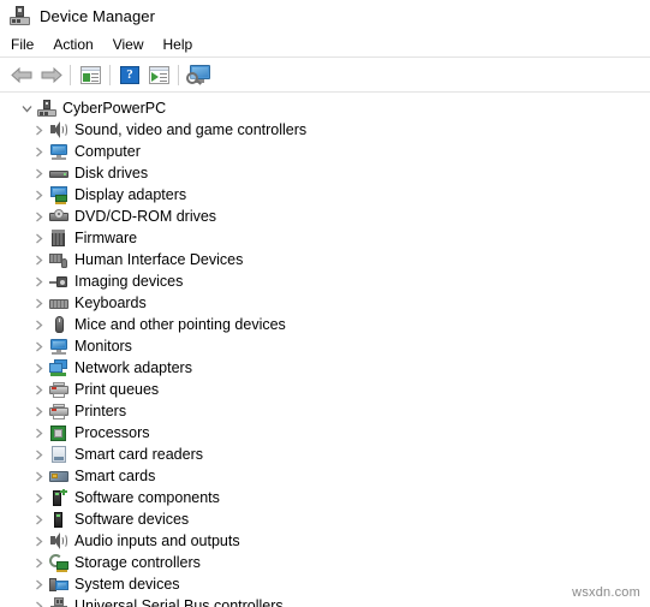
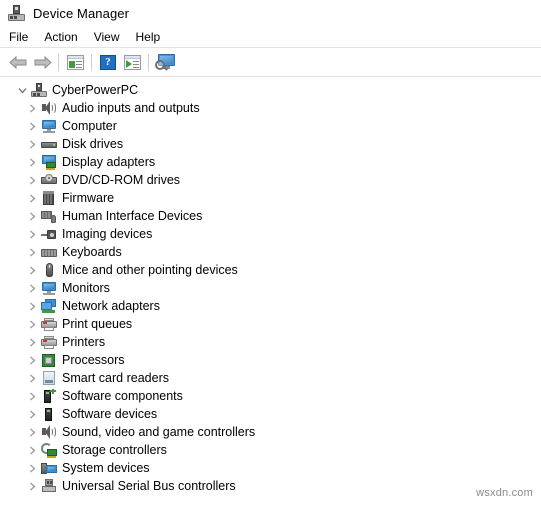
  Device Manager
  File
  Action
  View
  Help
  ?
  CyberPowerPC
- Sound, video and game controllers
+ Audio inputs and outputs
  Computer
  Disk drives
  Display adapters
  DVD/CD-ROM drives
  Firmware
  Human Interface Devices
  Imaging devices
  Keyboards
  Mice and other pointing devices
  Monitors
  Network adapters
  Print queues
  Printers
  Processors
  Smart card readers
- Smart cards
  Software components
  Software devices
- Audio inputs and outputs
+ Sound, video and game controllers
  Storage controllers
  System devices
  Universal Serial Bus controllers
  wsxdn.com
